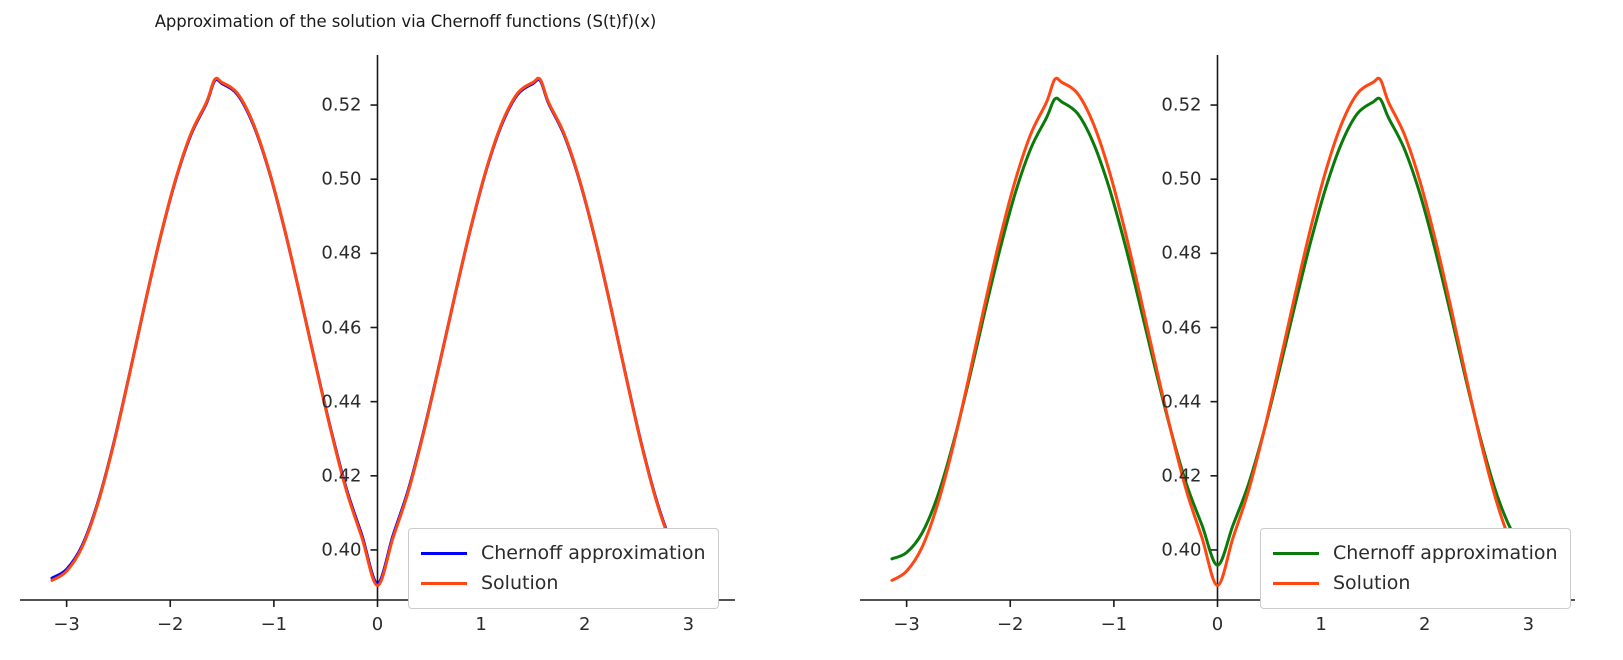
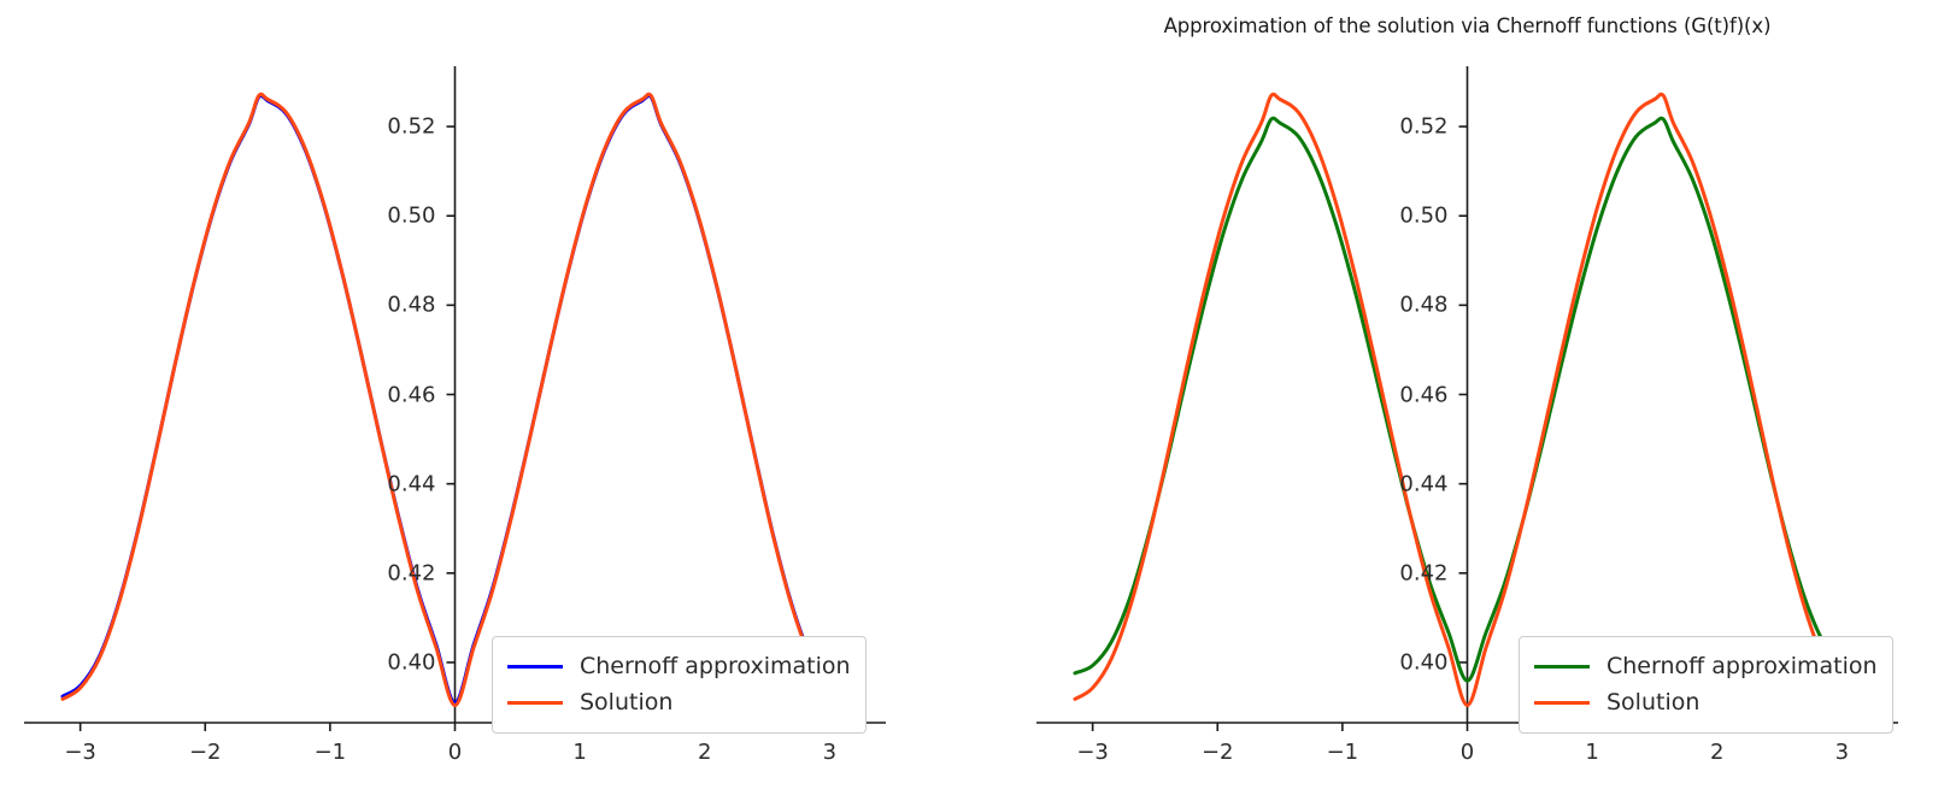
- Approximation of the solution via Chernoff functions (S(t)f)(x)
  0.40
  0.42
  0.44
  0.46
  0.48
  0.50
  0.52
  −3
  −2
  −1
  0
  1
  2
  3
  Chernoff approximation
  Solution
+ Approximation of the solution via Chernoff functions (G(t)f)(x)
  0.40
  0.42
  0.44
  0.46
  0.48
  0.50
  0.52
  −3
  −2
  −1
  0
  1
  2
  3
  Chernoff approximation
  Solution
